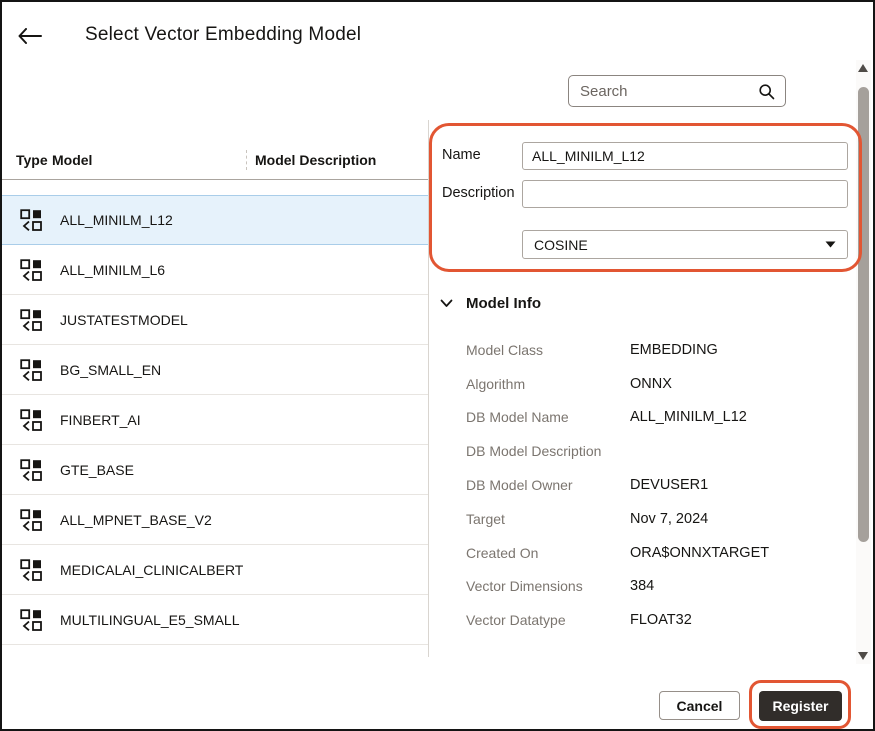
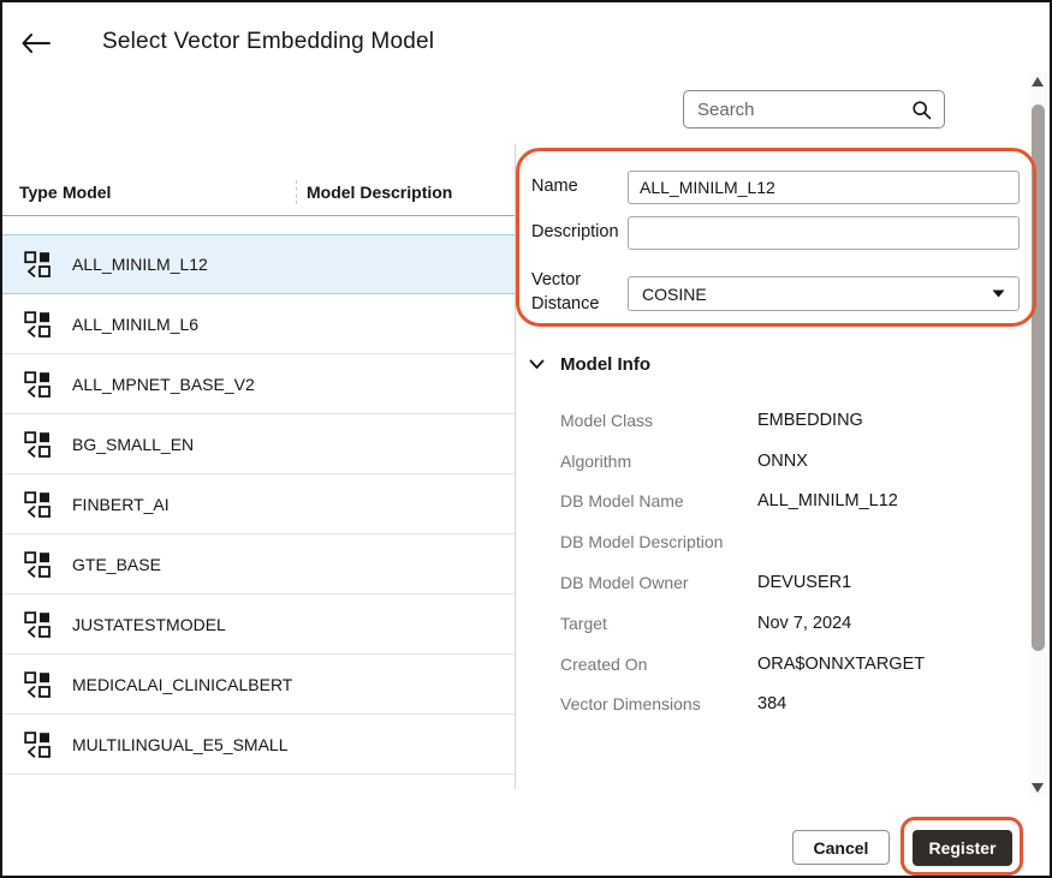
  Select Vector Embedding Model
  Search
  Type
  Model
  Model Description
  ALL_MINILM_L12
  ALL_MINILM_L6
- JUSTATESTMODEL
+ ALL_MPNET_BASE_V2
  BG_SMALL_EN
  FINBERT_AI
  GTE_BASE
- ALL_MPNET_BASE_V2
+ JUSTATESTMODEL
  MEDICALAI_CLINICALBERT
  MULTILINGUAL_E5_SMALL
  Name
  ALL_MINILM_L12
  Description
+ Vector Distance
  COSINE
  Model Info
  Model Class
  EMBEDDING
  Algorithm
  ONNX
  DB Model Name
  ALL_MINILM_L12
  DB Model Description
  DB Model Owner
  DEVUSER1
  Target
  Nov 7, 2024
  Created On
  ORA$ONNXTARGET
  Vector Dimensions
  384
- Vector Datatype
- FLOAT32
  Cancel
  Register
